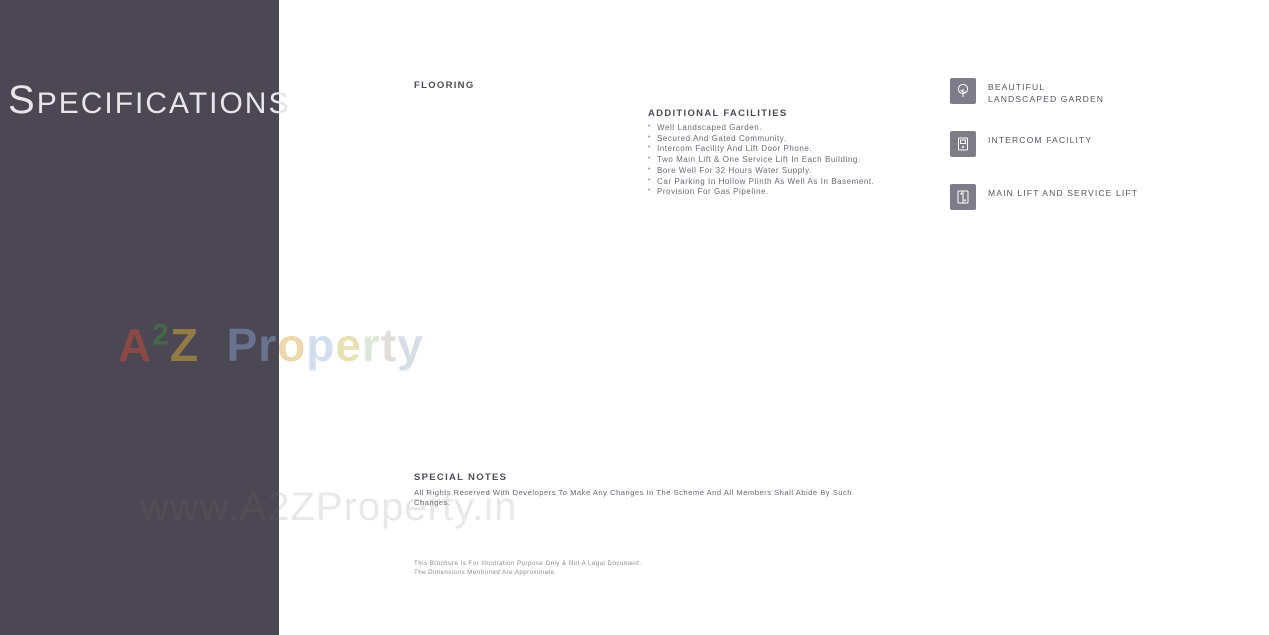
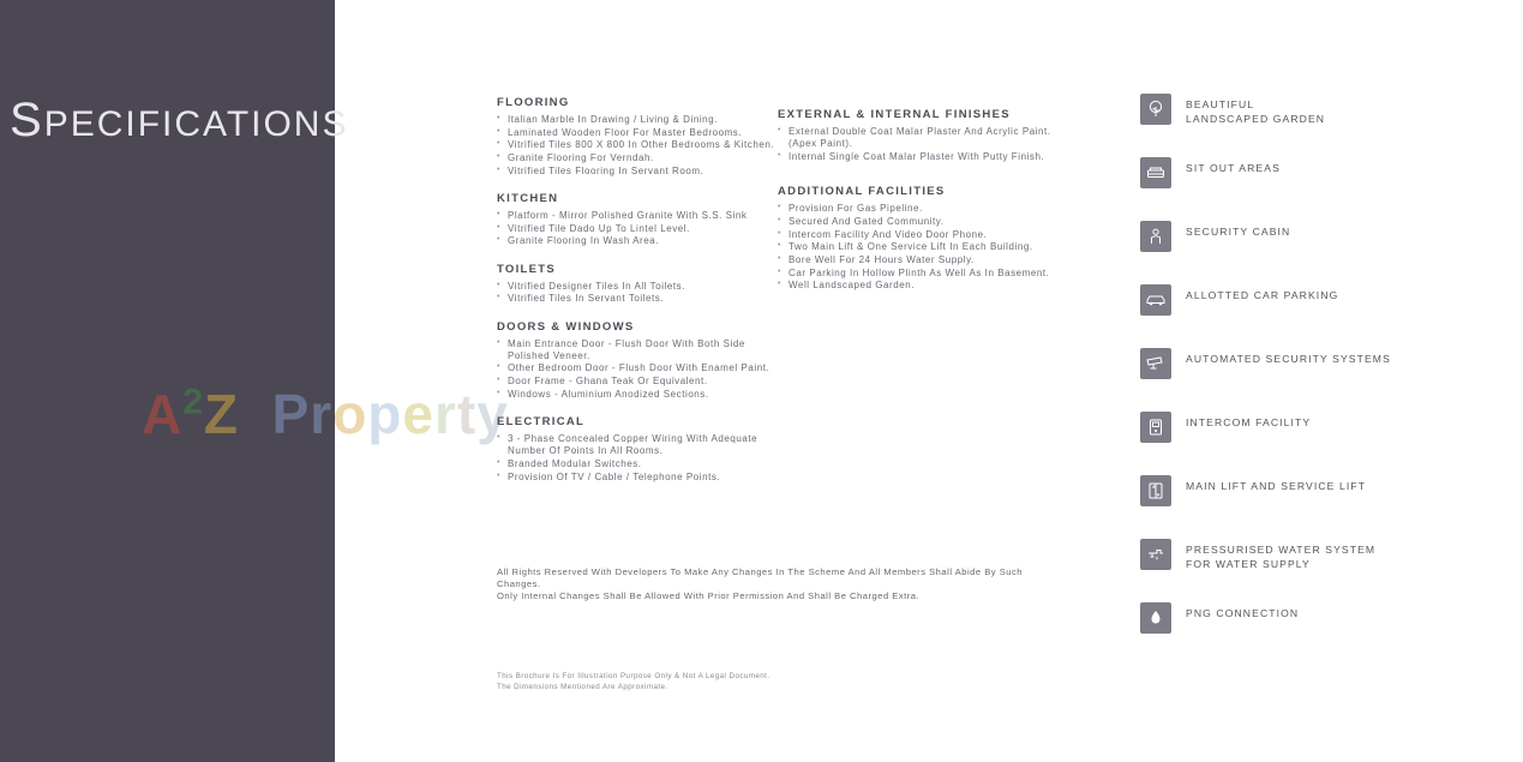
  SPECIFICATIONS
  A2Z Property
- www.A2ZProperty.in
  FLOORING
+ Italian Marble In Drawing / Living & Dining.
+ Laminated Wooden Floor For Master Bedrooms.
+ Vitrified Tiles 800 X 800 In Other Bedrooms & Kitchen.
+ Granite Flooring For Verndah.
+ Vitrified Tiles Flooring In Servant Room.
+ KITCHEN
+ Platform - Mirror Polished Granite With S.S. Sink
+ Vitrified Tile Dado Up To Lintel Level.
+ Granite Flooring In Wash Area.
+ TOILETS
+ Vitrified Designer Tiles In All Toilets.
+ Vitrified Tiles In Servant Toilets.
+ DOORS & WINDOWS
+ Main Entrance Door - Flush Door With Both Side Polished Veneer.
+ Other Bedroom Door - Flush Door With Enamel Paint.
+ Door Frame - Ghana Teak Or Equivalent.
+ Windows - Aluminium Anodized Sections.
+ ELECTRICAL
+ 3 - Phase Concealed Copper Wiring With Adequate Number Of Points In All Rooms.
+ Branded Modular Switches.
+ Provision Of TV / Cable / Telephone Points.
+ EXTERNAL & INTERNAL FINISHES
+ External Double Coat Malar Plaster And Acrylic Paint. (Apex Paint).
+ Internal Single Coat Malar Plaster With Putty Finish.
  ADDITIONAL FACILITIES
- Well Landscaped Garden.
+ Provision For Gas Pipeline.
  Secured And Gated Community.
- Intercom Facility And Lift Door Phone.
+ Intercom Facility And Video Door Phone.
  Two Main Lift & One Service Lift In Each Building.
- Bore Well For 32 Hours Water Supply.
+ Bore Well For 24 Hours Water Supply.
  Car Parking In Hollow Plinth As Well As In Basement.
- Provision For Gas Pipeline.
+ Well Landscaped Garden.
- SPECIAL NOTES
  All Rights Reserved With Developers To Make Any Changes In The Scheme And All Members Shall Abide By Such Changes.
+ Only Internal Changes Shall Be Allowed With Prior Permission And Shall Be Charged Extra.
  BEAUTIFUL
  LANDSCAPED GARDEN
+ SIT OUT AREAS
+ SECURITY CABIN
+ ALLOTTED CAR PARKING
+ AUTOMATED SECURITY SYSTEMS
  INTERCOM FACILITY
  MAIN LIFT AND SERVICE LIFT
+ PRESSURISED WATER SYSTEM
+ FOR WATER SUPPLY
+ PNG CONNECTION
